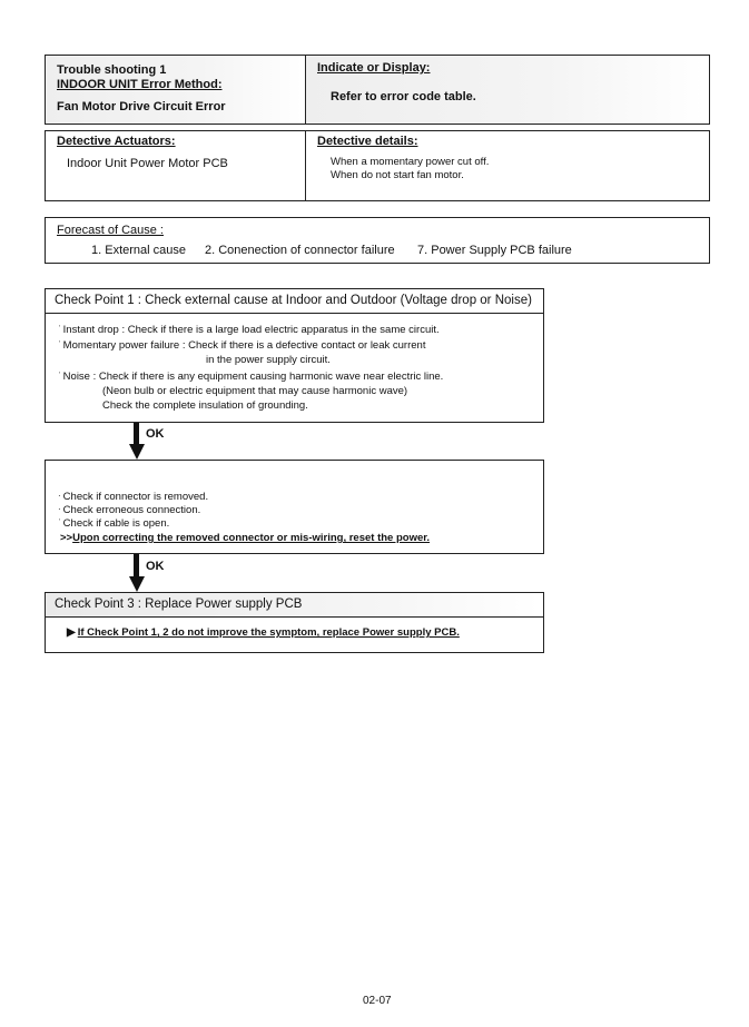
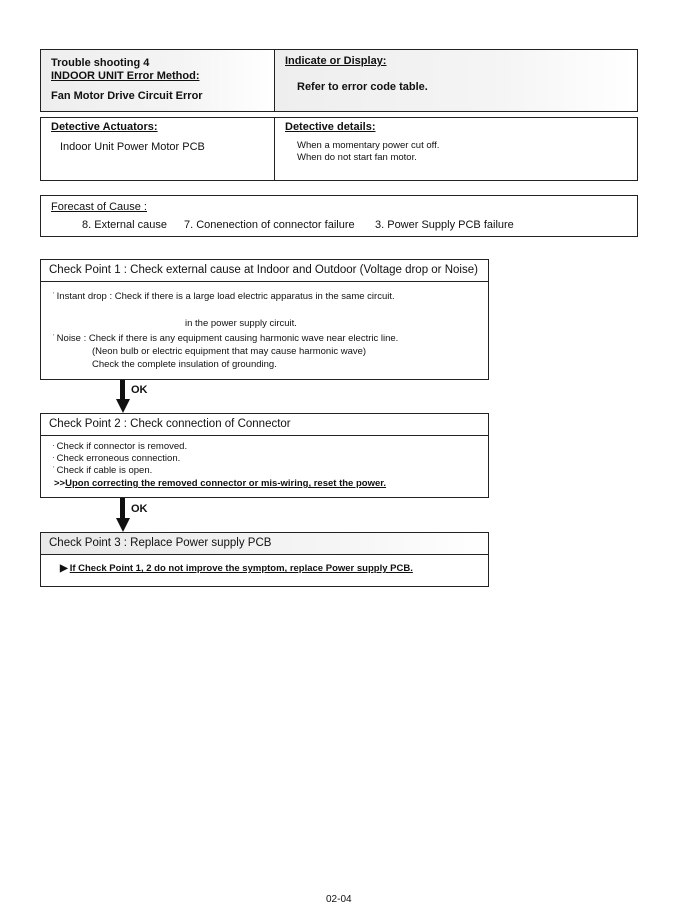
- Trouble shooting 1
+ Trouble shooting 4
  INDOOR UNIT Error Method:
  Fan Motor Drive Circuit Error
  Indicate or Display:
  Refer to error code table.
  Detective Actuators:
  Indoor Unit Power Motor PCB
  Detective details:
  When a momentary power cut off.
  When do not start fan motor.
  Forecast of Cause :
- 1. External cause
+ 8. External cause
- 2. Conenection of connector failure
+ 7. Conenection of connector failure
- 7. Power Supply PCB failure
+ 3. Power Supply PCB failure
  Check Point 1 : Check external cause at Indoor and Outdoor (Voltage drop or Noise)
  ˈ Instant drop : Check if there is a large load electric apparatus in the same circuit.
- ˈ Momentary power failure : Check if there is a defective contact or leak current
  in the power supply circuit.
  ˈ Noise : Check if there is any equipment causing harmonic wave near electric line.
  (Neon bulb or electric equipment that may cause harmonic wave)
  Check the complete insulation of grounding.
  OK
+ Check Point 2 : Check connection of Connector
  · Check if connector is removed.
  · Check erroneous connection.
  ˈ Check if cable is open.
  >>Upon correcting the removed connector or mis-wiring, reset the power.
  OK
  Check Point 3 : Replace Power supply PCB
  ▶ If Check Point 1, 2 do not improve the symptom, replace Power supply PCB.
- 02-07
+ 02-04
